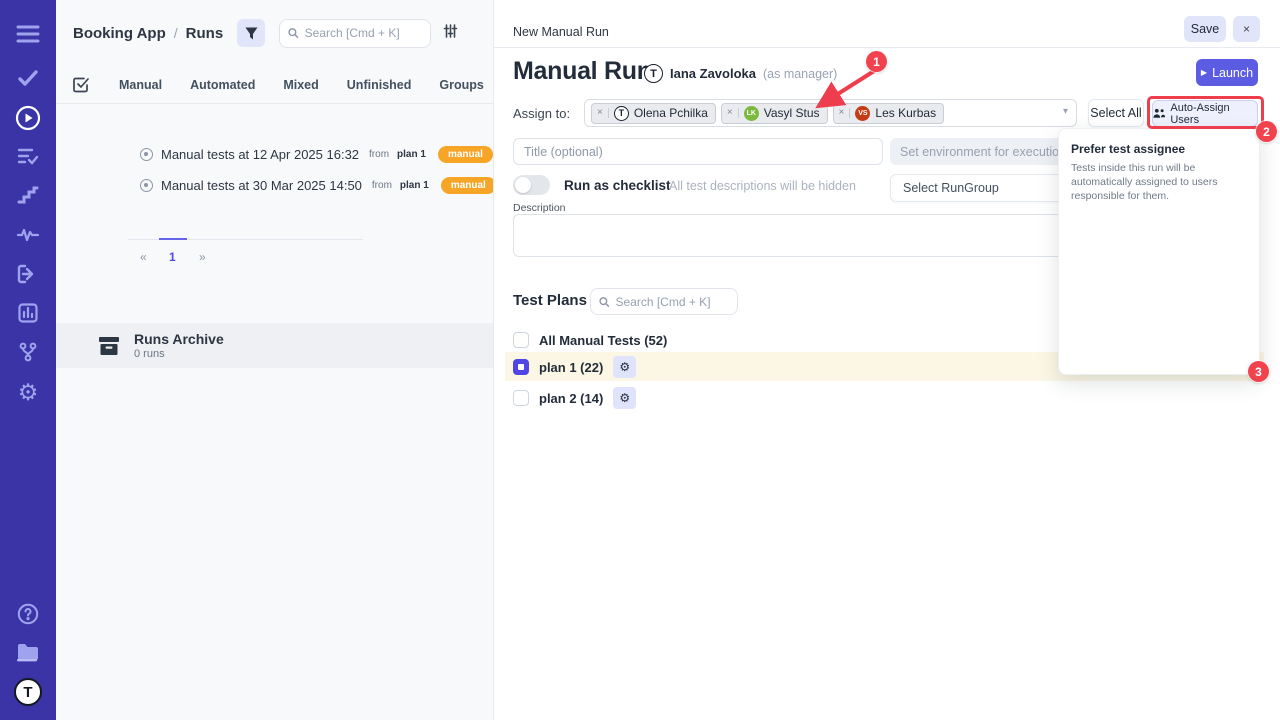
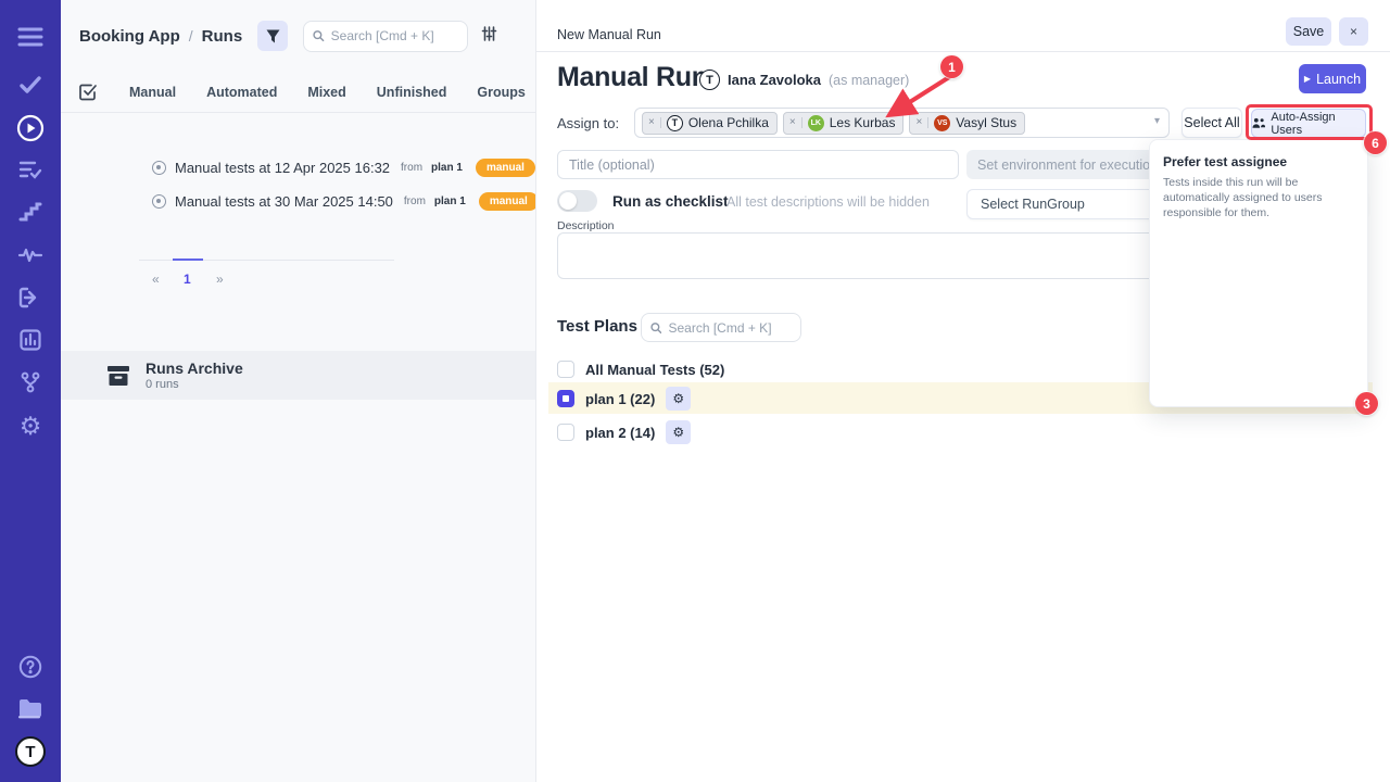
  ⚙
  T
  Booking App
  /
  Runs
  Search [Cmd + K]
  Manual
  Automated
  Mixed
  Unfinished
  Groups
  Manual tests at 12 Apr 2025 16:32
  from
  plan 1
  manual
  Manual tests at 30 Mar 2025 14:50
  from
  plan 1
  manual
  «
  1
  »
  Runs Archive
  0 runs
  New Manual Run
  Save
  ×
  Manual Ru
  T
  Iana Zavoloka
  (as manager)
  ▶
  Launch
  Assign to:
  ×
  T
  Olena Pchilka
  ×
- Vasyl Stus
+ Les Kurbas
  ×
- Les Kurbas
+ Vasyl Stus
  ▾
  Select All
  Auto-Assign Users
  Title (optional)
  Set environment for executio
  Run as checklist
  All test descriptions will be hidden
  Select RunGroup
  Description
  Test Plans
  Search [Cmd + K]
  All Manual Tests (52)
  plan 1 (22)
  ⚙
  plan 2 (14)
  ⚙
  Prefer test assignee
  Tests inside this run will be automatically assigned to users responsible for them.
  1
- 2
+ 6
  3
